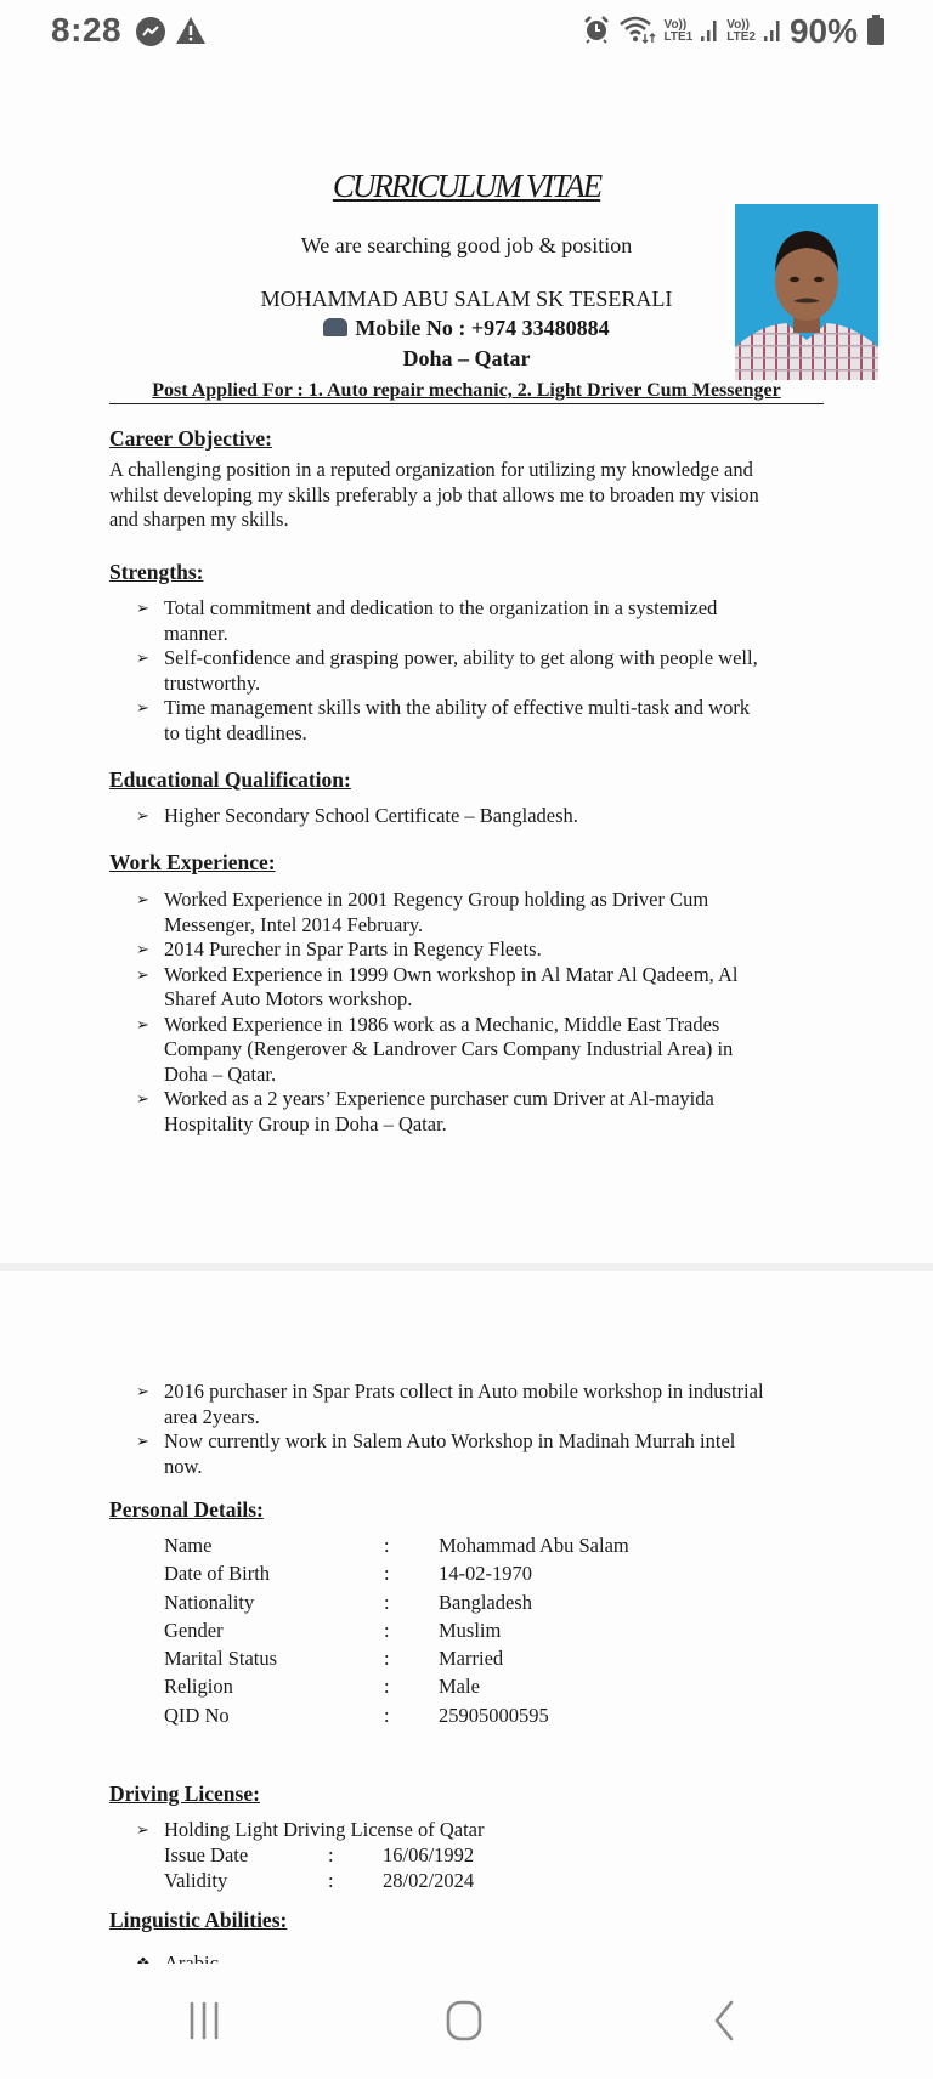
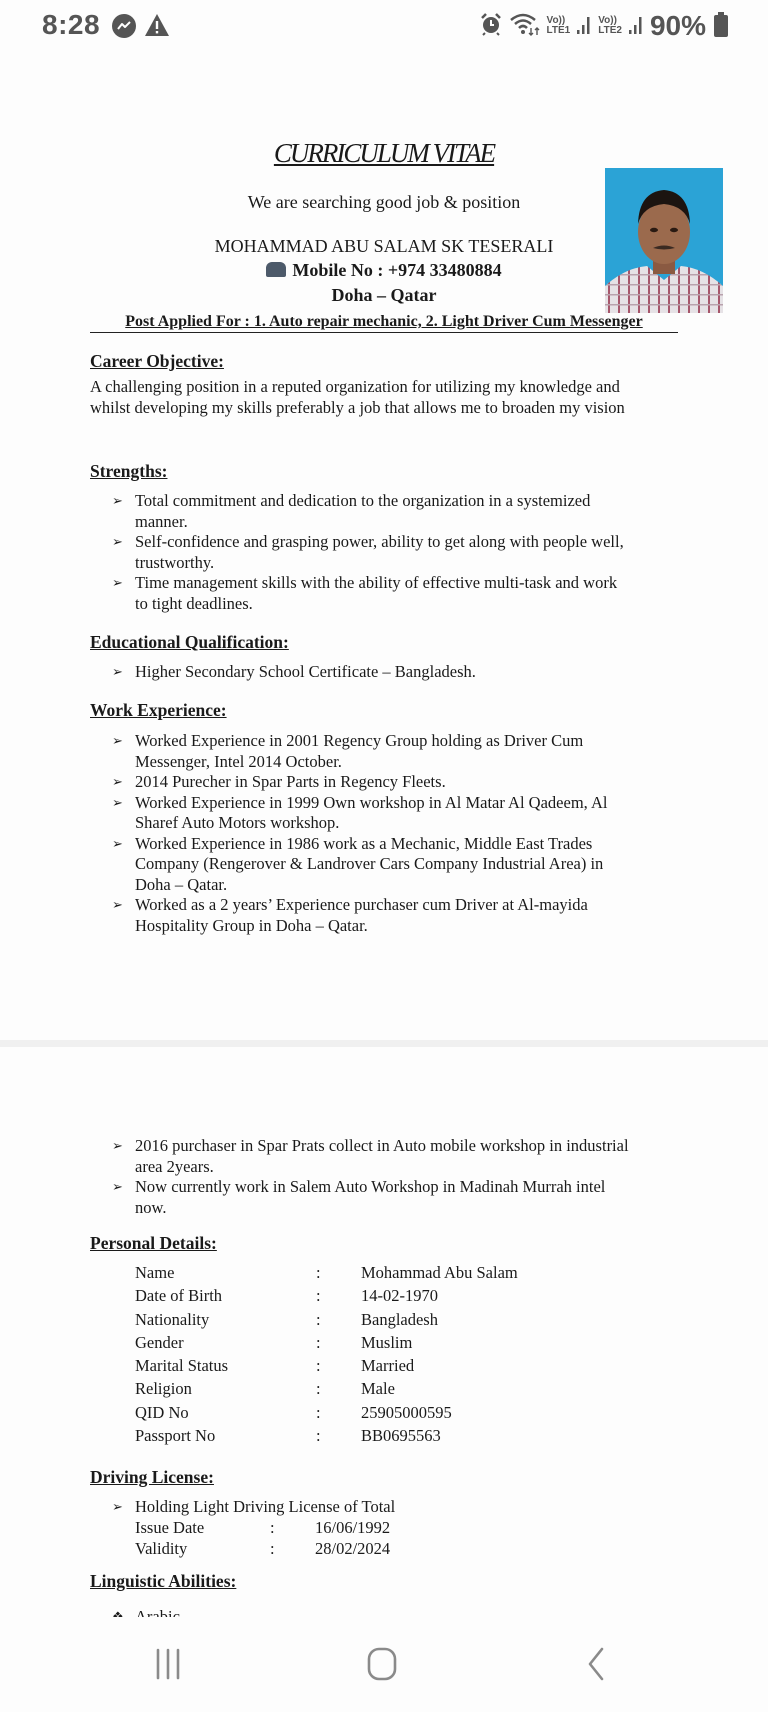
  8:28
  Vo))
  LTE1
  Vo))
  LTE2
  90%
  CURRICULUM VITAE
  We are searching good job & position
  MOHAMMAD ABU SALAM SK TESERALI
  Mobile No : +974 33480884
  Doha – Qatar
  Post Applied For : 1. Auto repair mechanic, 2. Light Driver Cum Messenger
  Career Objective:
  A challenging position in a reputed organization for utilizing my knowledge and
  whilst developing my skills preferably a job that allows me to broaden my vision
- and sharpen my skills.
  Strengths:
  ➢
  Total commitment and dedication to the organization in a systemized
  manner.
  ➢
  Self-confidence and grasping power, ability to get along with people well,
  trustworthy.
  ➢
  Time management skills with the ability of effective multi-task and work
  to tight deadlines.
  Educational Qualification:
  ➢
  Higher Secondary School Certificate – Bangladesh.
  Work Experience:
  ➢
  Worked Experience in 2001 Regency Group holding as Driver Cum
- Messenger, Intel 2014 February.
+ Messenger, Intel 2014 October.
  ➢
  2014 Purecher in Spar Parts in Regency Fleets.
  ➢
  Worked Experience in 1999 Own workshop in Al Matar Al Qadeem, Al
  Sharef Auto Motors workshop.
  ➢
  Worked Experience in 1986 work as a Mechanic, Middle East Trades
  Company (Rengerover & Landrover Cars Company Industrial Area) in
  Doha – Qatar.
  ➢
  Worked as a 2 years’ Experience purchaser cum Driver at Al-mayida
  Hospitality Group in Doha – Qatar.
  ➢
  2016 purchaser in Spar Prats collect in Auto mobile workshop in industrial
  area 2years.
  ➢
  Now currently work in Salem Auto Workshop in Madinah Murrah intel
  now.
  Personal Details:
  Name	:	Mohammad Abu Salam
  Date of Birth	:	14-02-1970
  Nationality	:	Bangladesh
  Gender	:	Muslim
  Marital Status	:	Married
  Religion	:	Male
  QID No	:	25905000595
+ Passport No	:	BB0695563
  Driving License:
  ➢
- Holding Light Driving License of Qatar
+ Holding Light Driving License of Total
  Issue Date	:	16/06/1992
  Validity	:	28/02/2024
  Linguistic Abilities:
